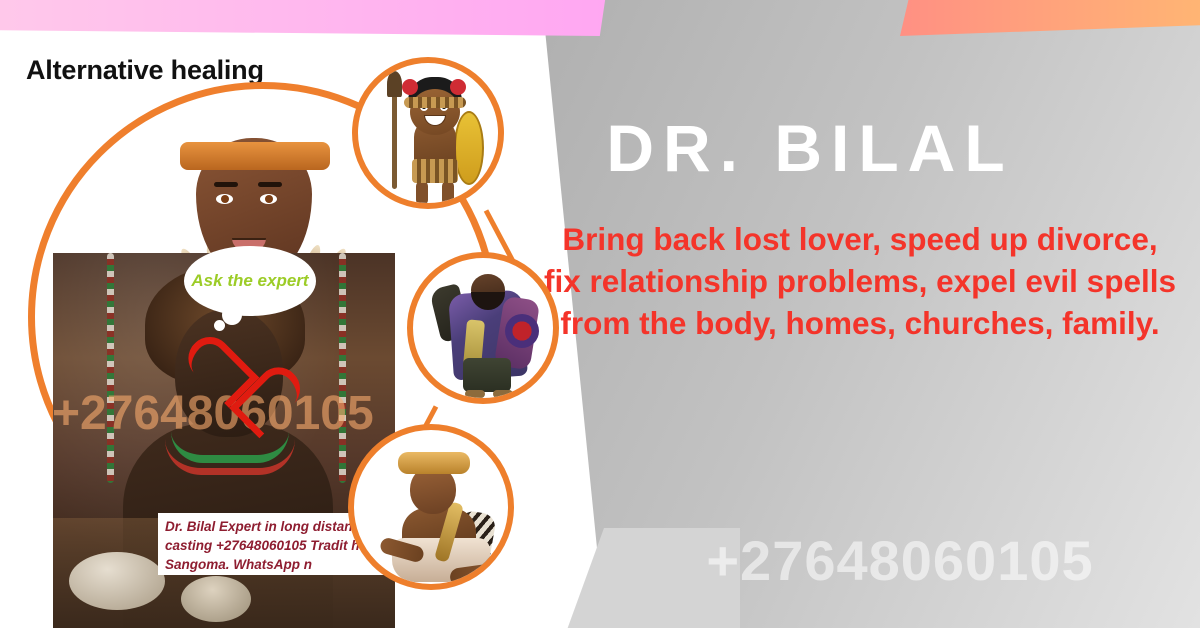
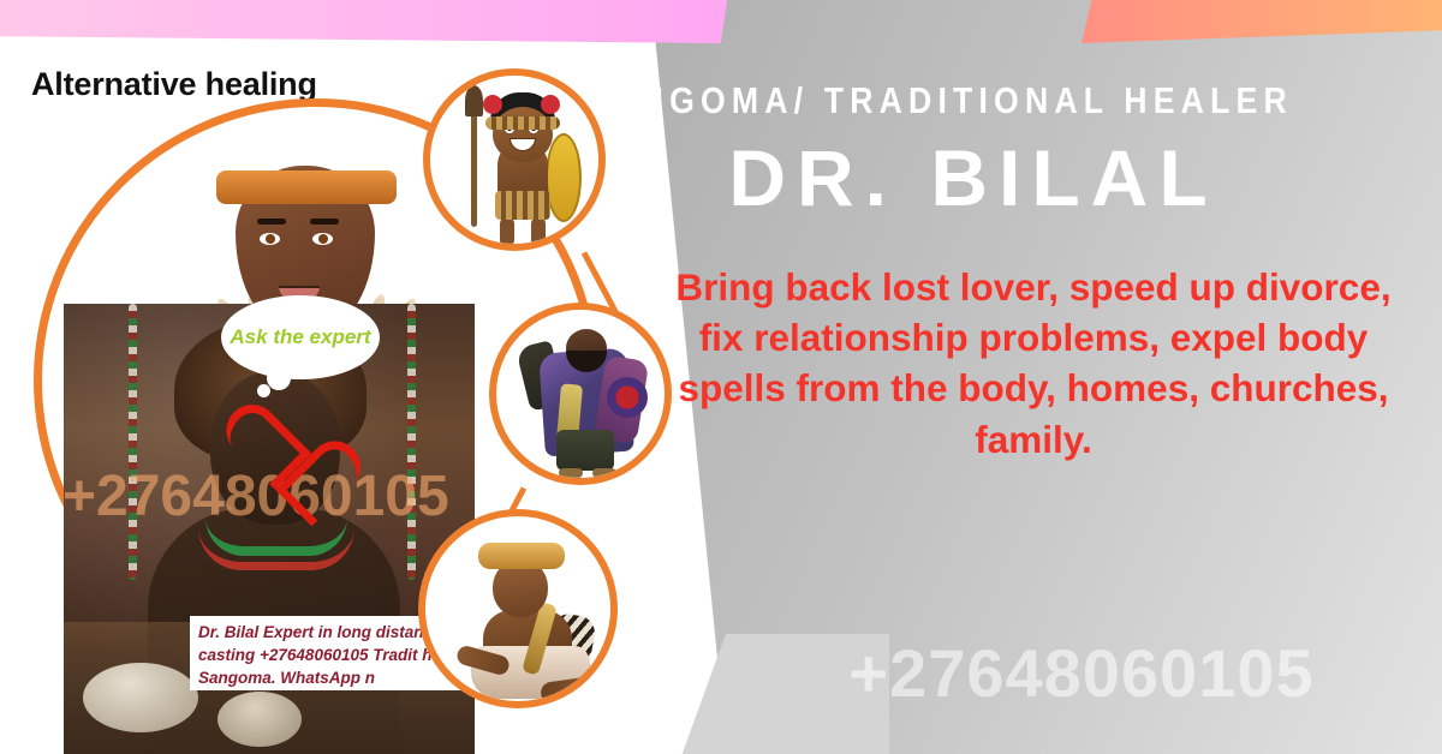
  Alternative healing
  +27648060105
  Ask the expert
  Dr. Bilal Expert in long distan casting +27648060105 Tradit h Sangoma. WhatsApp n
+ SANGOMA/ TRADITIONAL HEALER
  DR. BILAL
- Bring back lost lover, speed up divorce, fix relationship problems, expel evil spells from the body, homes, churches, family.
+ Bring back lost lover, speed up divorce, fix relationship problems, expel body spells from the body, homes, churches, family.
  +27648060105
